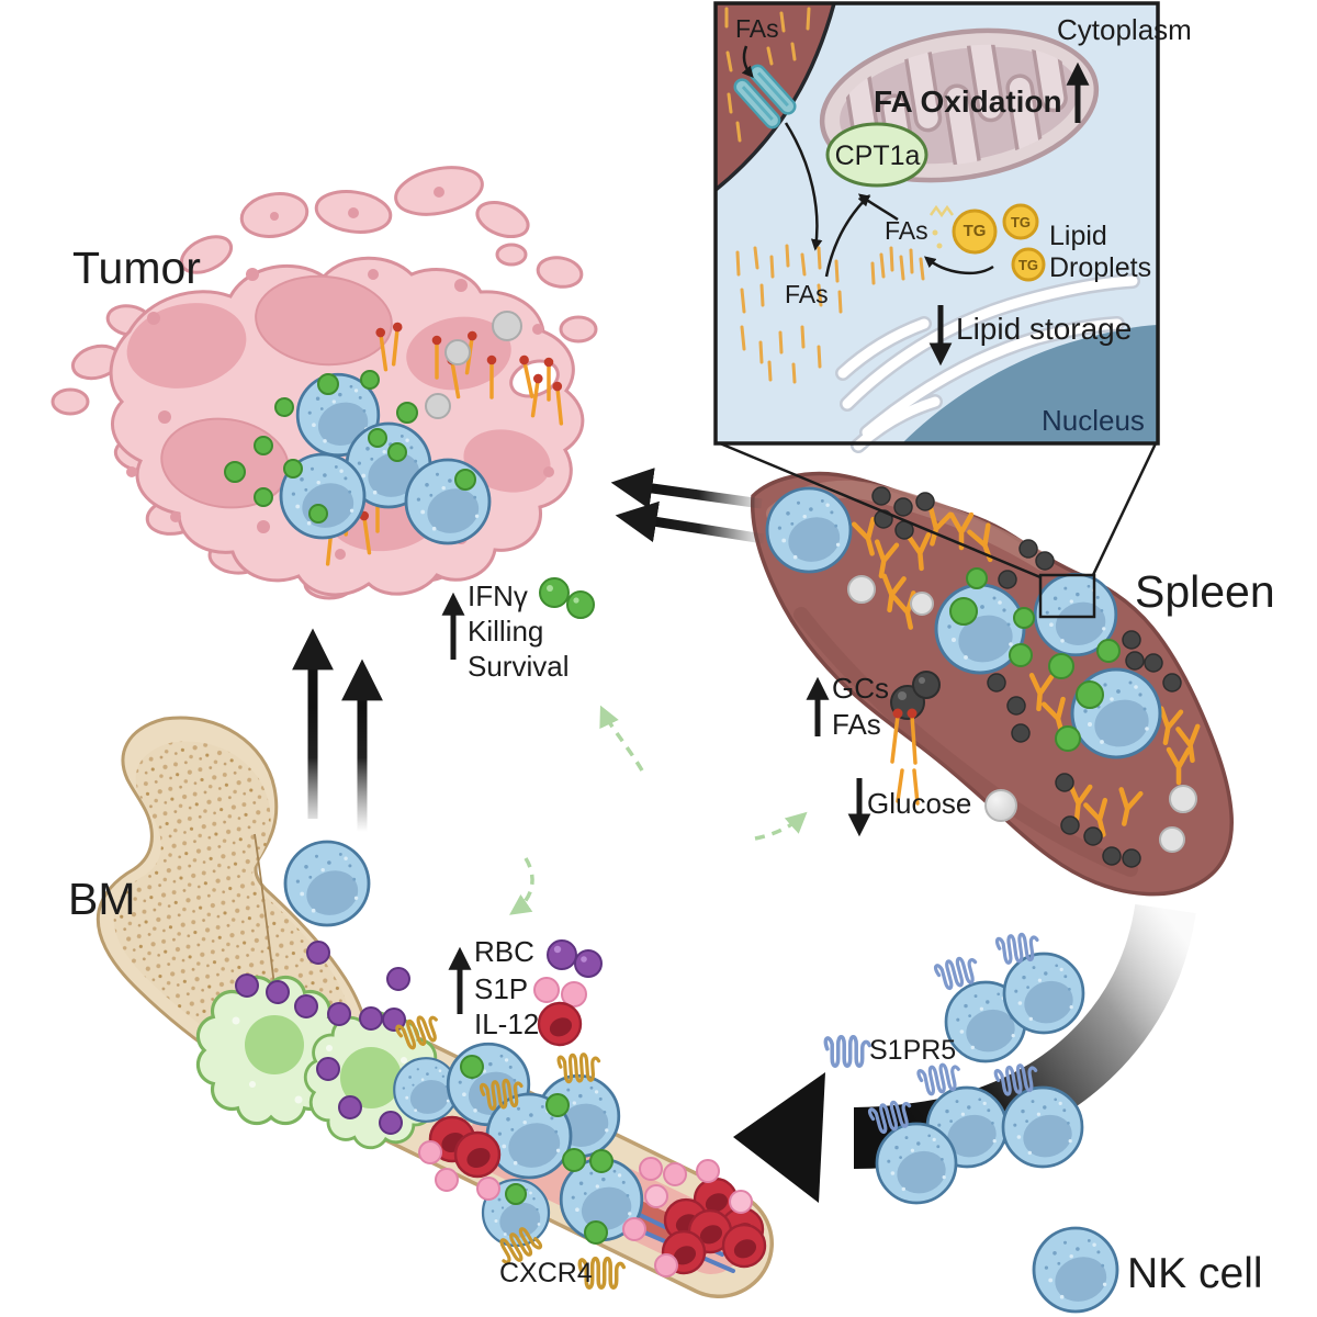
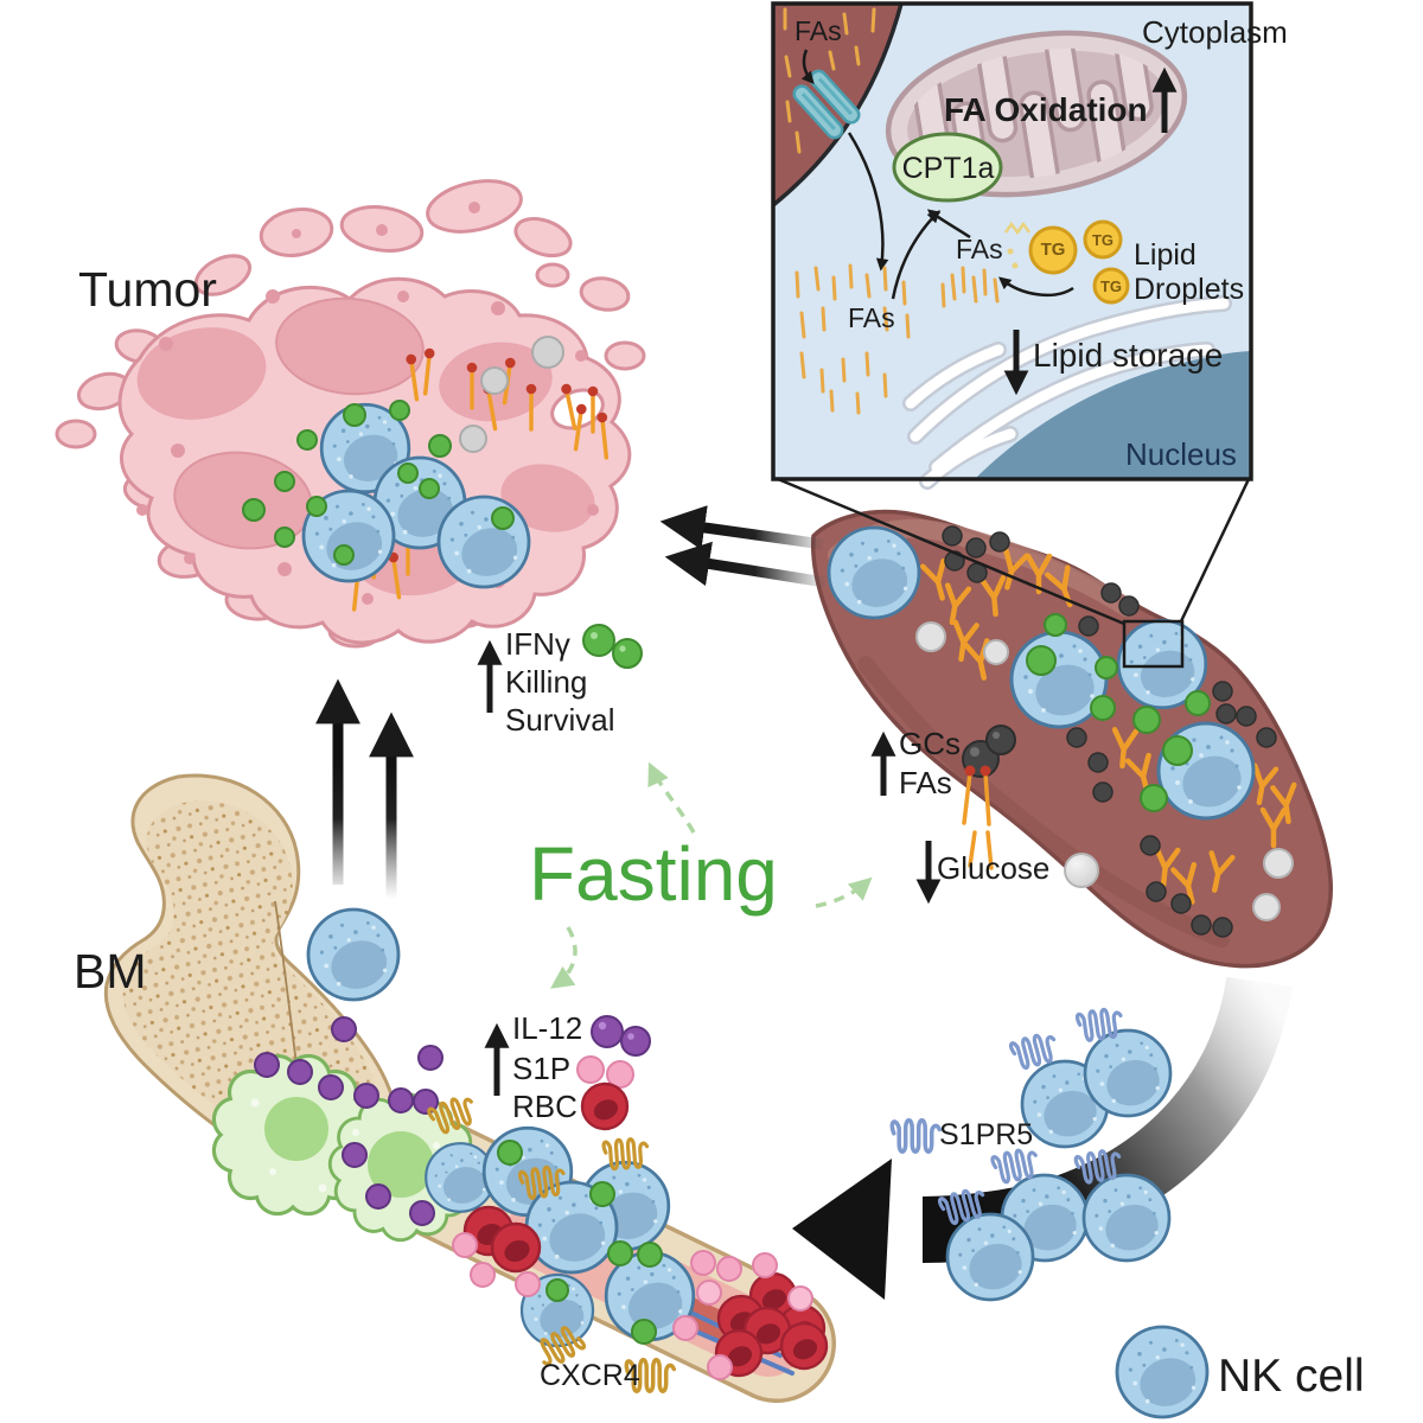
  Cytoplasm
  FA Oxidation
  CPT1a
  TG
  TG
  TG
  Lipid
  Droplets
  Lipid storage
  Nucleus
  FAs
  FAs
  FAs
  Tumor
- Spleen
  BM
+ Fasting
  IFNγ
  Killing
  Survival
  GCs
  FAs
  Glucose
- RBC
+ IL-12
  S1P
- IL-12
+ RBC
  CXCR4
  S1PR5
  NK cell
